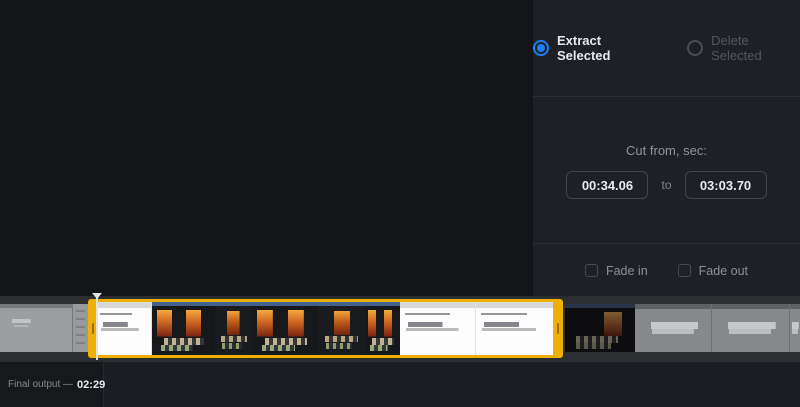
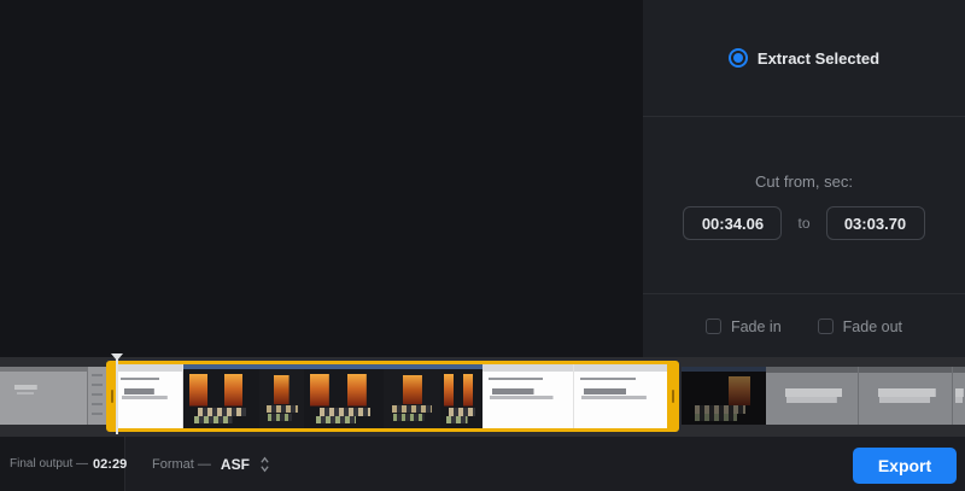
  Extract Selected
- Delete Selected
  Cut from, sec:
  00:34.06
  to
  03:03.70
  Fade in
  Fade out
  Final output —
  02:29
+ Format —
+ ASF
+ Export
